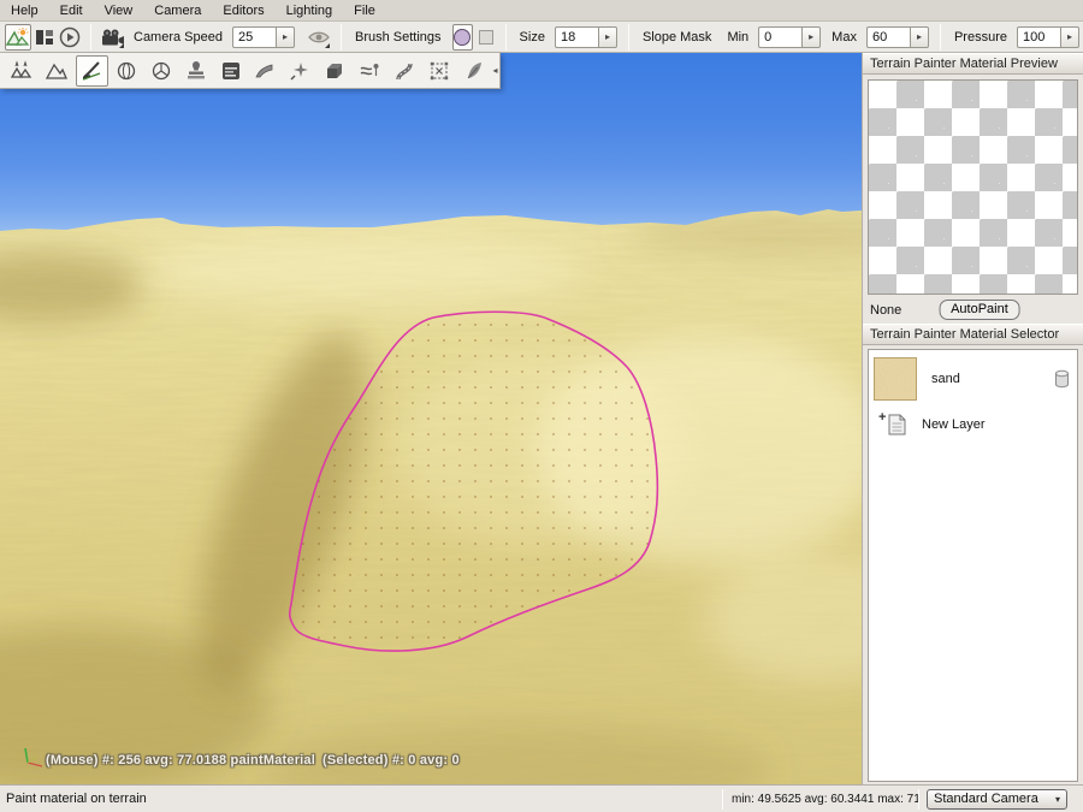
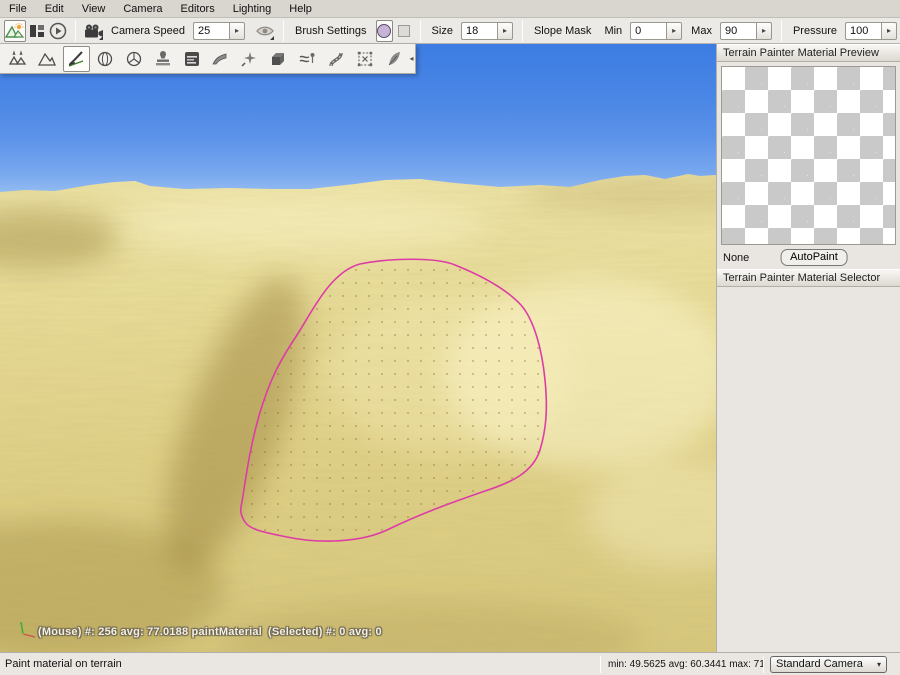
- Help
+ File
  Edit
  View
  Camera
  Editors
  Lighting
- File
+ Help
  Camera Speed
  25
  ▸
  Brush Settings
  Size
  18
  ▸
  Slope Mask
  Min
  0
  ▸
  Max
- 60
+ 90
  ▸
  Pressure
  100
  ▸
  (Mouse) #: 256 avg: 77.0188 paintMaterial
  (Selected) #: 0 avg: 0
  ◂
  Terrain Painter Material Preview
  None
  AutoPaint
  Terrain Painter Material Selector
- sand
- +
- New Layer
  Paint material on terrain
  min: 49.5625 avg: 60.3441 max: 71
  Standard Camera
  ▾
